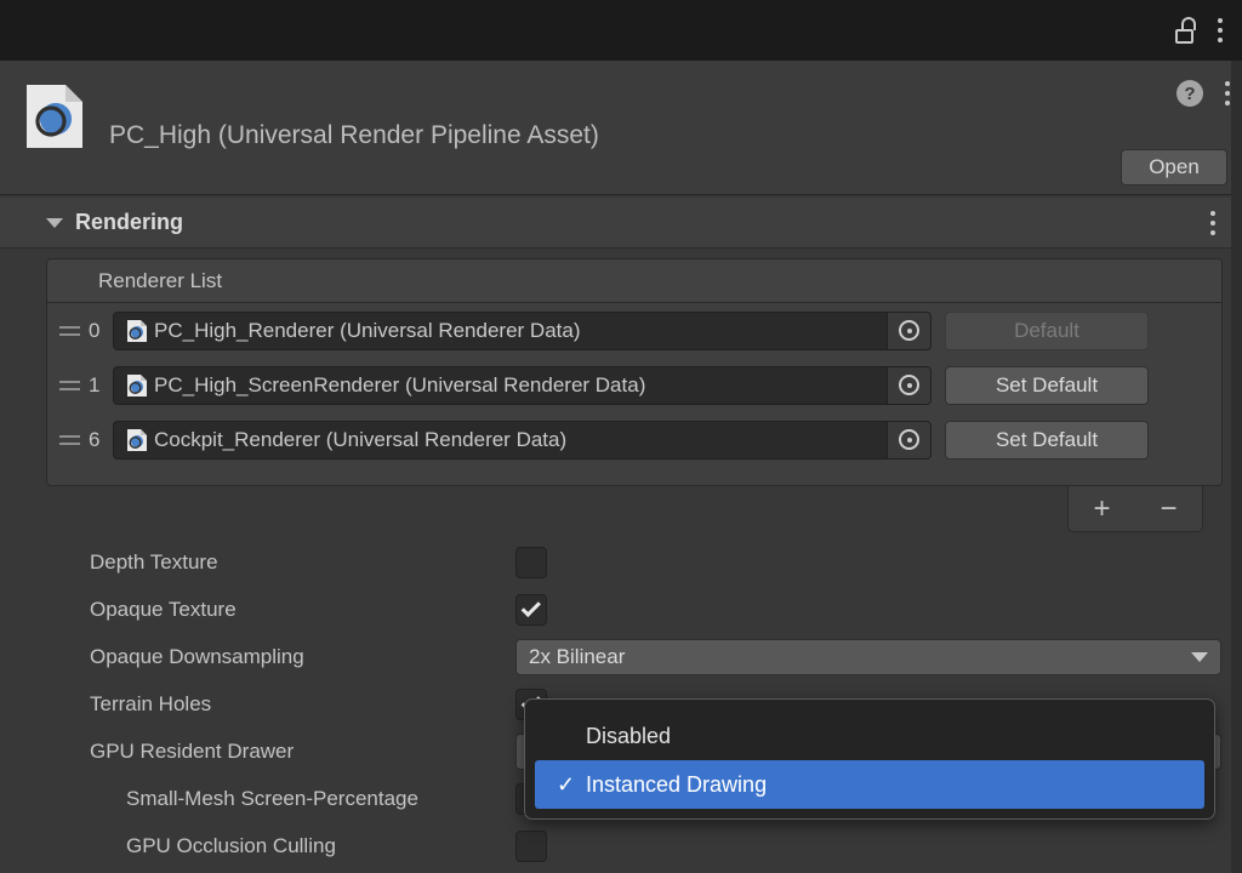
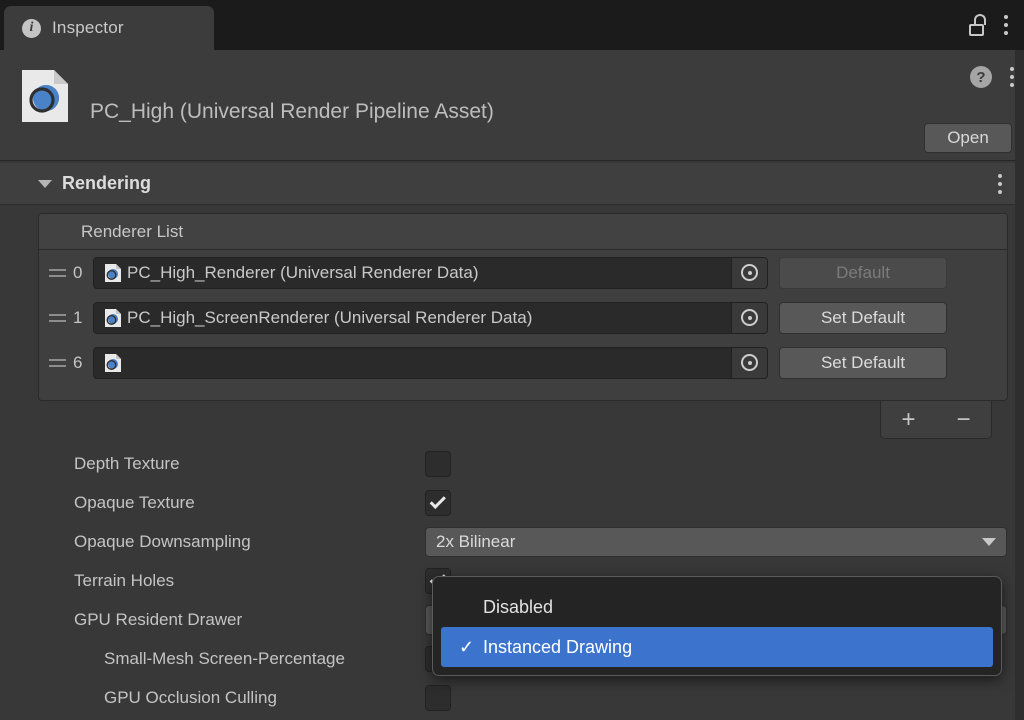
+ i
+ Inspector
  PC_High (Universal Render Pipeline Asset)
  ?
  Open
  Rendering
  Renderer List
  0
  PC_High_Renderer (Universal Renderer Data)
  Default
  1
  PC_High_ScreenRenderer (Universal Renderer Data)
  Set Default
  6
- Cockpit_Renderer (Universal Renderer Data)
  Set Default
  +
  −
  Depth Texture
  Opaque Texture
  Opaque Downsampling
  2x Bilinear
  Terrain Holes
  GPU Resident Drawer
  Small-Mesh Screen-Percentage
  GPU Occlusion Culling
  Disabled
  ✓
  Instanced Drawing
